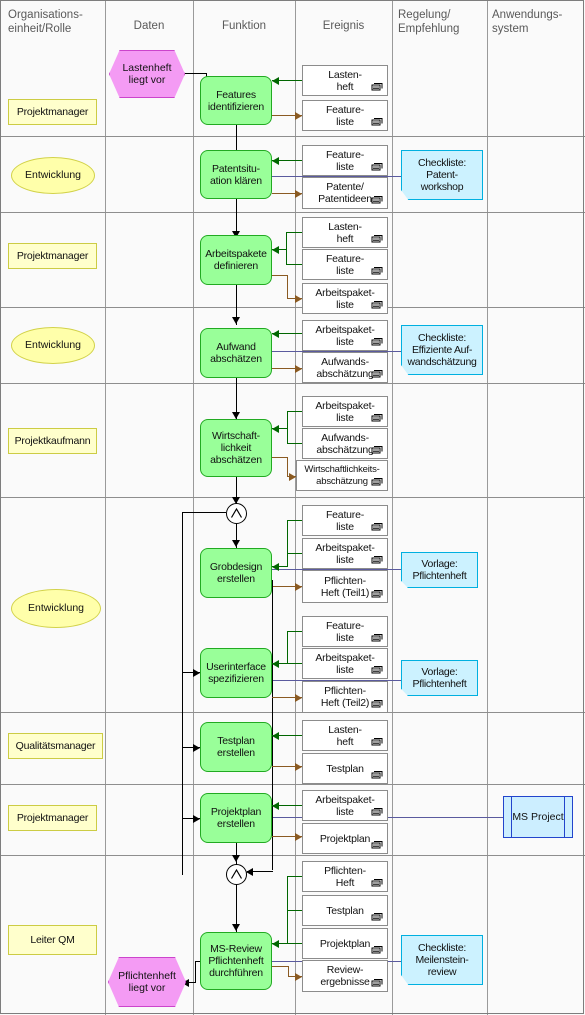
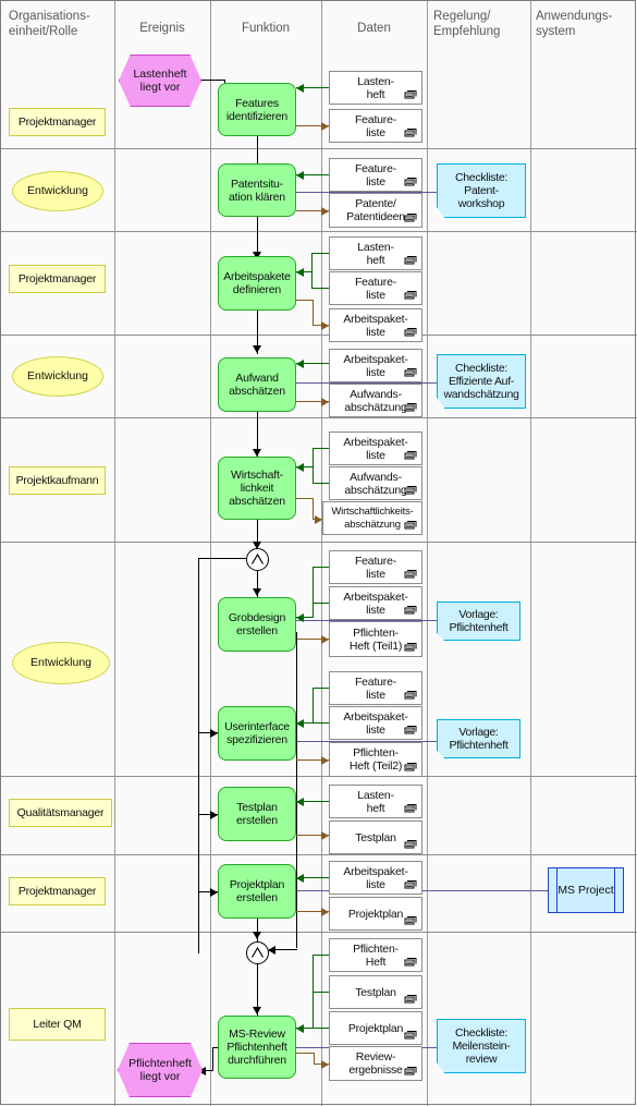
  Organisations-
  einheit/Rolle
- Daten
+ Ereignis
  Funktion
- Ereignis
+ Daten
  Regelung/
  Empfehlung
  Anwendungs-
  system
  Projektmanager
  Lastenheft
  liegt vor
  Features
  identifizieren
  Lasten-
  heft
  Feature-
  liste
  Entwicklung
  Patentsitu-
  ation klären
  Feature-
  liste
  Patente/
  Patentideen
  Checkliste:
  Patent-
  workshop
  Projektmanager
  Arbeitspakete
  definieren
  Lasten-
  heft
  Feature-
  liste
  Arbeitspaket-
  liste
  Entwicklung
  Aufwand
  abschätzen
  Arbeitspaket-
  liste
  Aufwands-
  abschätzung
  Checkliste:
  Effiziente Auf-
  wandschätzung
  Projektkaufmann
  Wirtschaft-
  lichkeit
  abschätzen
  Arbeitspaket-
  liste
  Aufwands-
  abschätzung
  Wirtschaftlichkeits-
  abschätzung
  Entwicklung
  Grobdesign
  erstellen
  Feature-
  liste
  Arbeitspaket-
  liste
  Pflichten-
  Heft (Teil1)
  Vorlage:
  Pflichtenheft
  Userinterface
  spezifizieren
  Feature-
  liste
  Arbeitspaket-
  liste
  Pflichten-
  Heft (Teil2)
  Vorlage:
  Pflichtenheft
  Qualitätsmanager
  Testplan
  erstellen
  Lasten-
  heft
  Testplan
  Projektmanager
  Projektplan
  erstellen
  Arbeitspaket-
  liste
  Projektplan
  MS Project
  Leiter QM
  MS-Review
  Pflichtenheft
  durchführen
  Pflichten-
  Heft
  Testplan
  Projektplan
  Review-
  ergebnisse
  Checkliste:
  Meilenstein-
  review
  Pflichtenheft
  liegt vor
